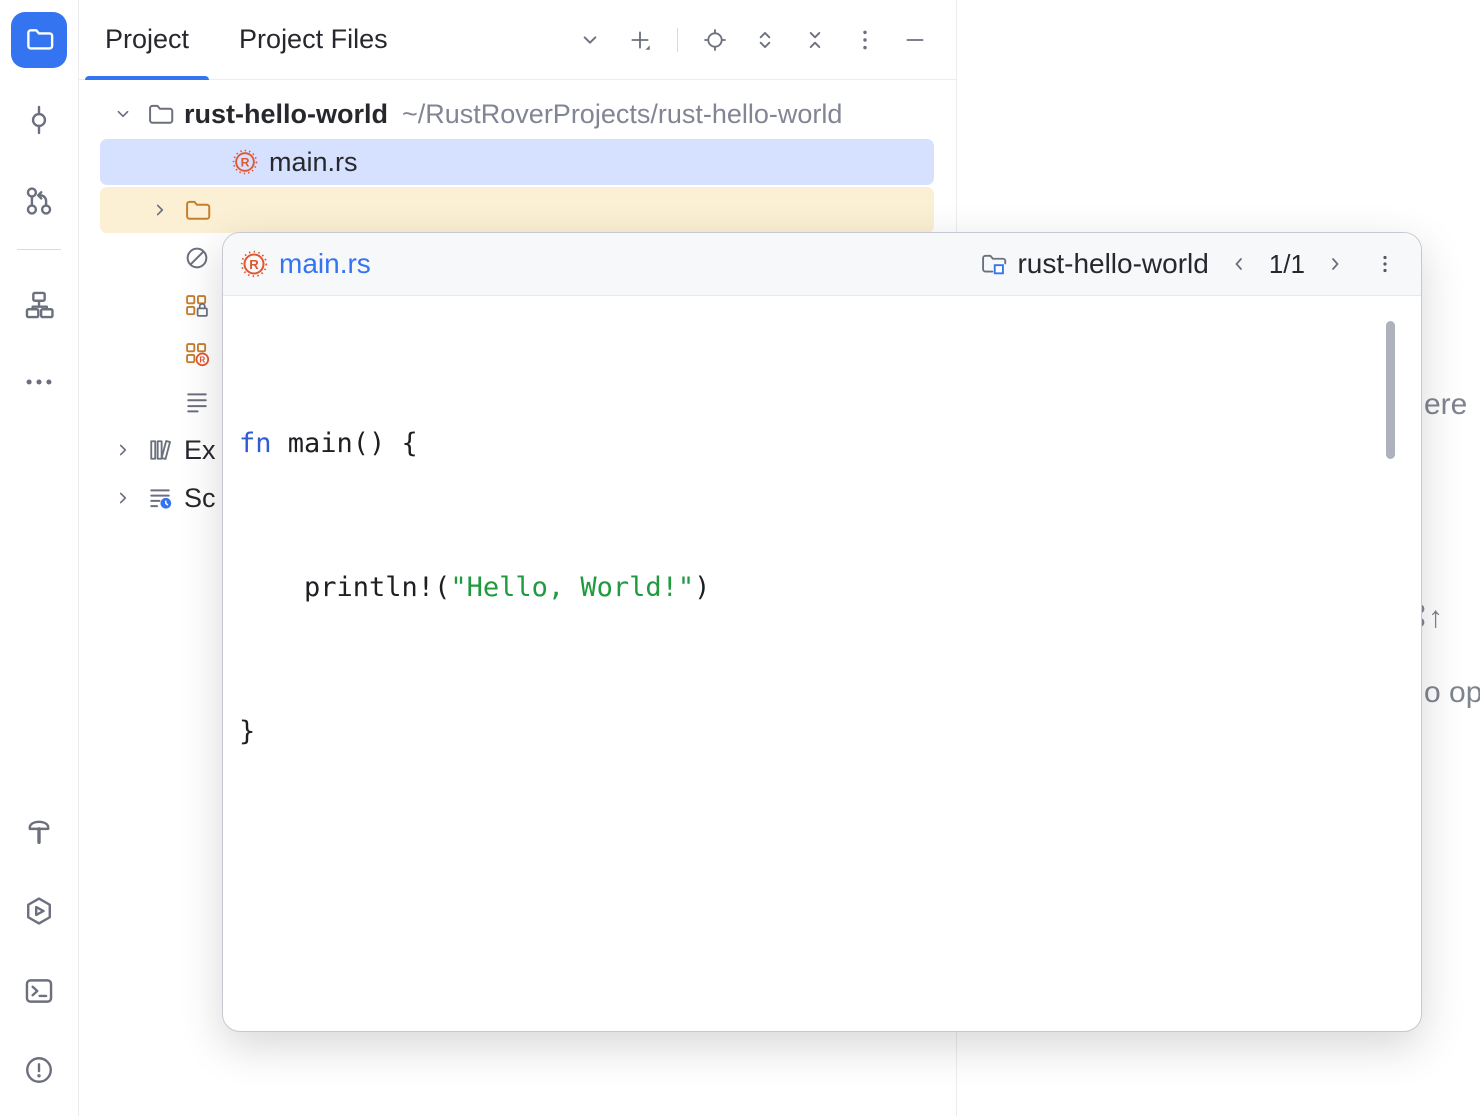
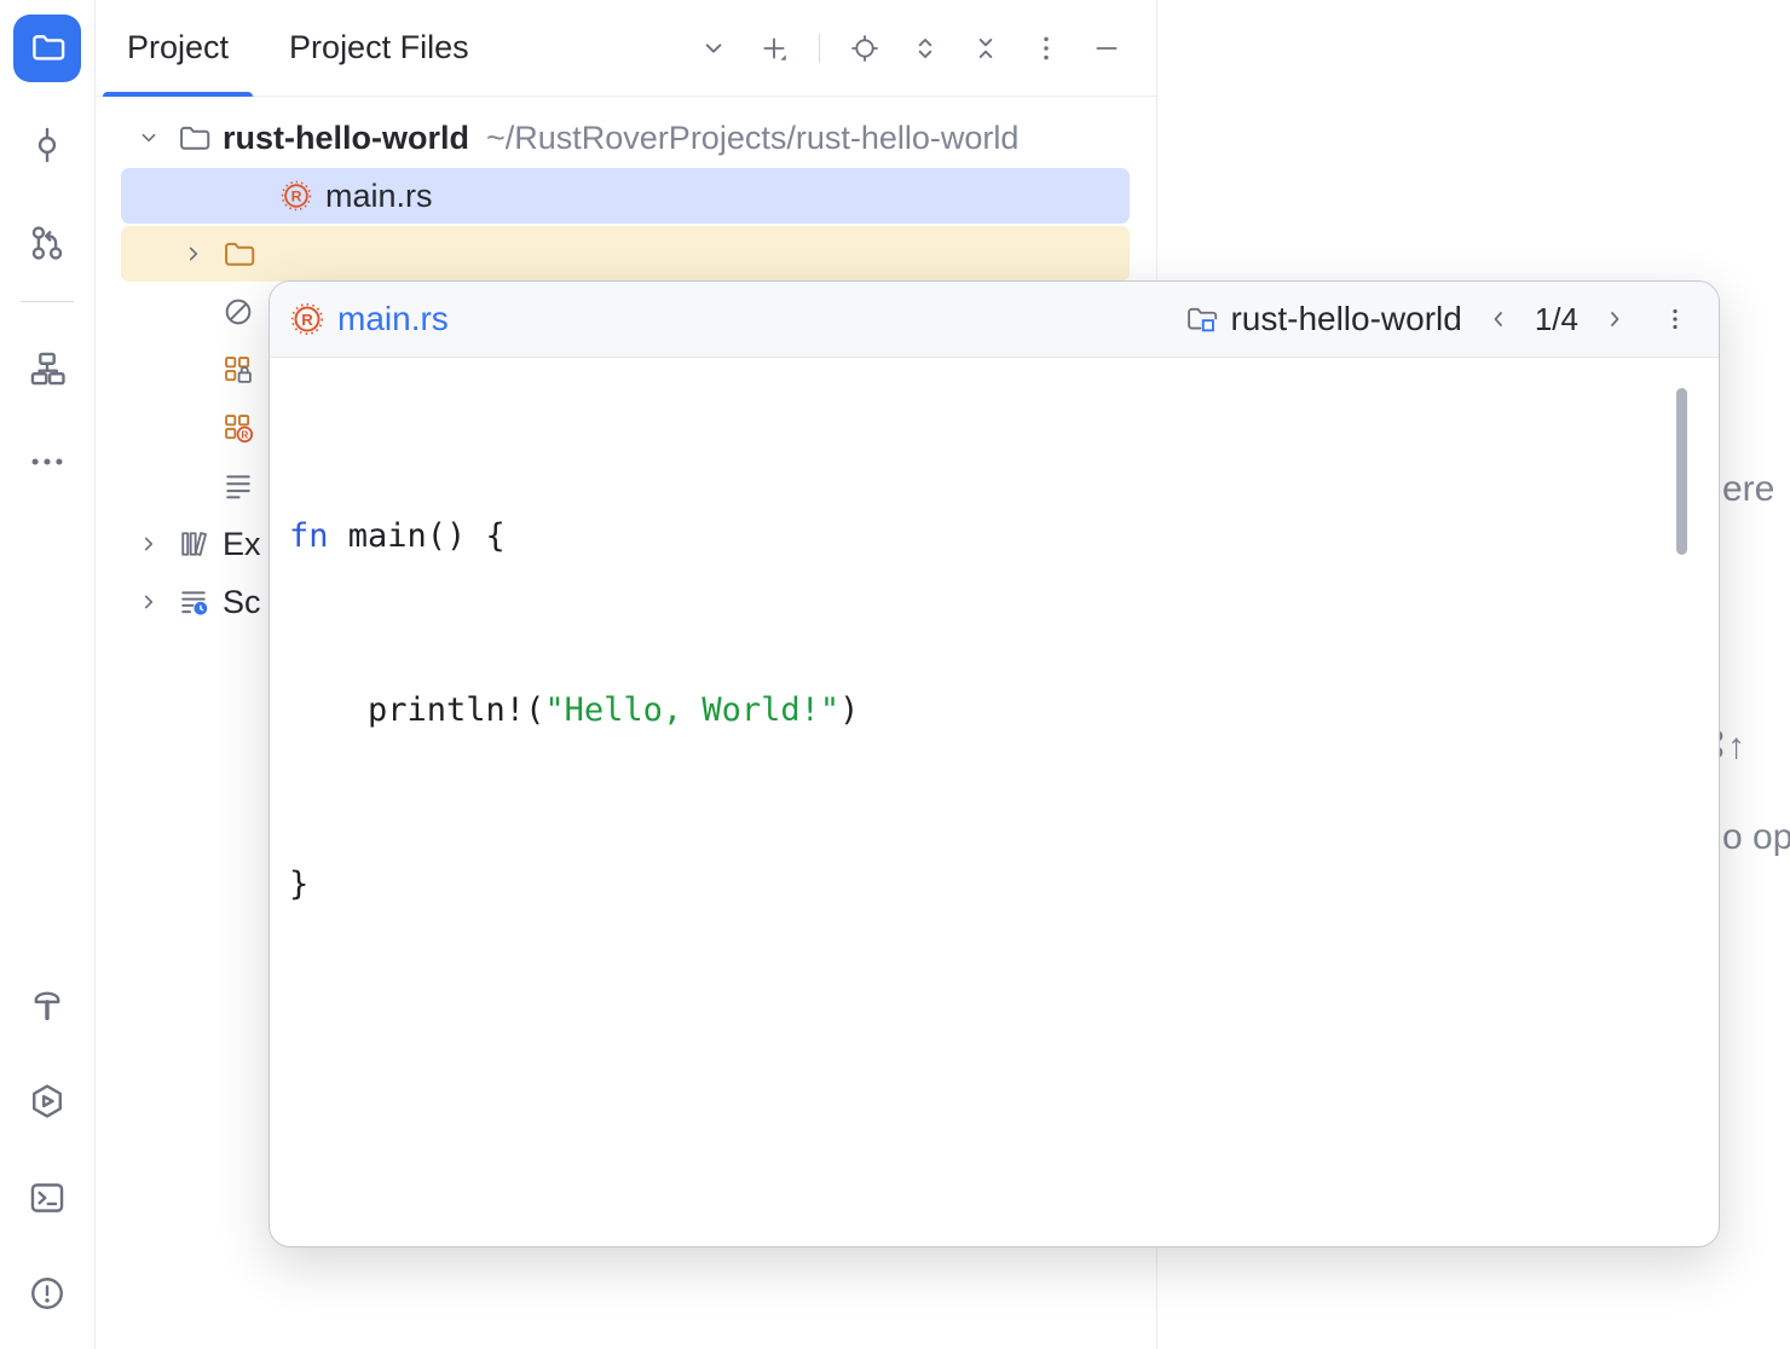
  Project
  Project Files
  rust-hello-world
  ~/RustRoverProjects/rust-hello-world
  R
  main.rs
  R
  Ex
  Sc
  ere
  R
  main.rs
  rust-hello-world
- 1/1
+ 1/4
  fn main() {
  println!("Hello, World!")
  }
